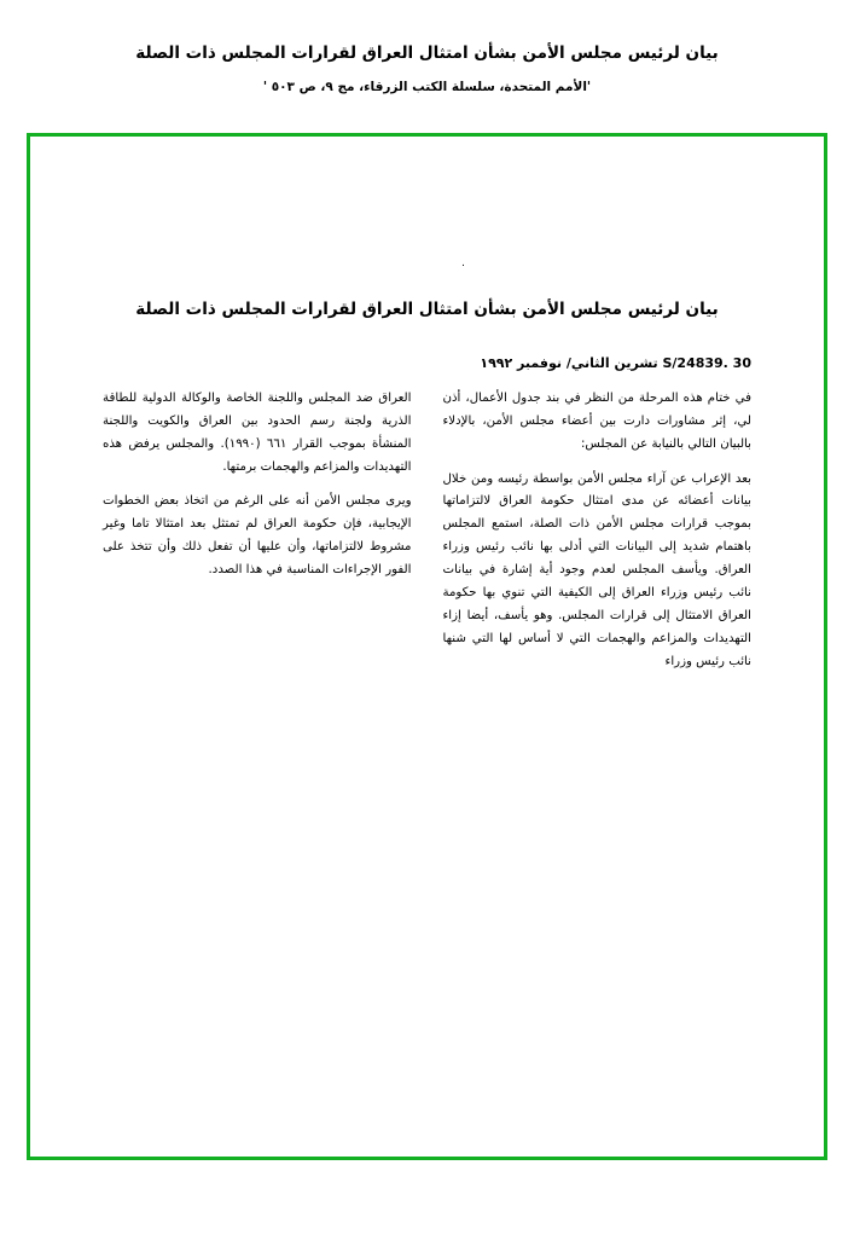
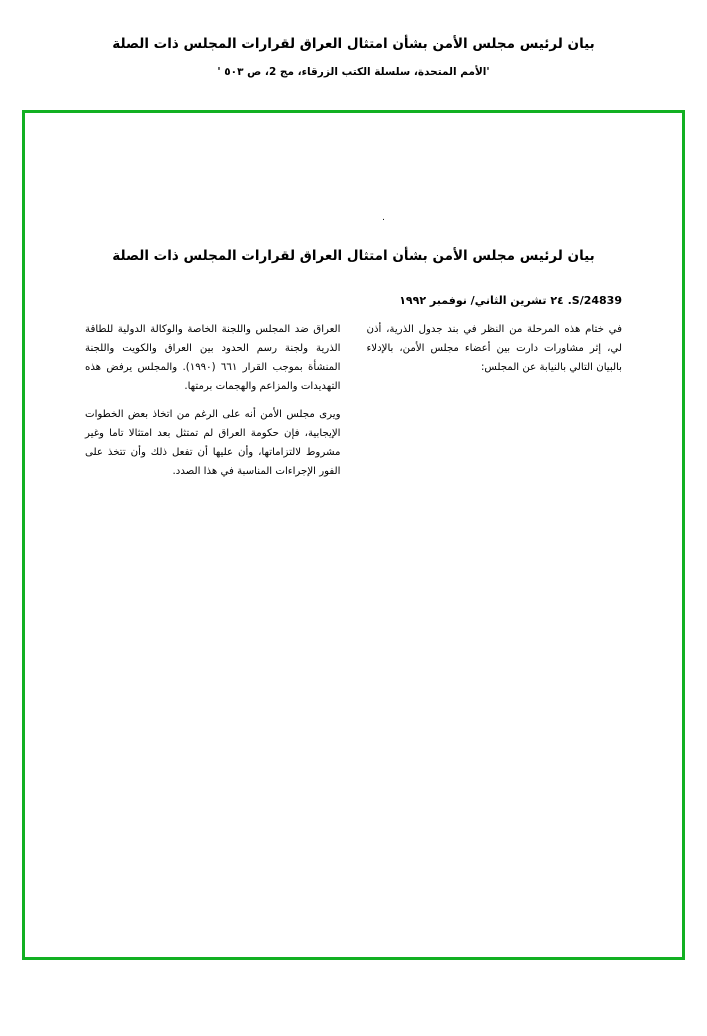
  بيان لرئيس مجلس الأمن بشأن امتثال العراق لقرارات المجلس ذات الصلة
- 'الأمم المتحدة، سلسلة الكتب الزرقاء، مج ٩، ص ٥٠٣ '
+ 'الأمم المتحدة، سلسلة الكتب الزرقاء، مج 2، ص ٥٠٣ '
  .
  بيان لرئيس مجلس الأمن بشأن امتثال العراق لقرارات المجلس ذات الصلة
- S/24839. 30 تشرين الثاني/ نوفمبر ١٩٩٢
+ S/24839. ٢٤ تشرين الثاني/ نوفمبر ١٩٩٢
- في ختام هذه المرحلة من النظر في بند جدول الأعمال، أذن لي، إثر مشاورات دارت بين أعضاء مجلس الأمن، بالإدلاء بالبيان التالي بالنيابة عن المجلس:
+ في ختام هذه المرحلة من النظر في بند جدول الذرية، أذن لي، إثر مشاورات دارت بين أعضاء مجلس الأمن، بالإدلاء بالبيان التالي بالنيابة عن المجلس:
- بعد الإعراب عن آراء مجلس الأمن بواسطة رئيسه ومن خلال بيانات أعضائه عن مدى امتثال حكومة العراق لالتزاماتها بموجب قرارات مجلس الأمن ذات الصلة، استمع المجلس باهتمام شديد إلى البيانات التي أدلى بها نائب رئيس وزراء العراق. ويأسف المجلس لعدم وجود أية إشارة في بيانات نائب رئيس وزراء العراق إلى الكيفية التي تنوي بها حكومة العراق الامتثال إلى قرارات المجلس. وهو يأسف، أيضا إزاء التهديدات والمزاعم والهجمات التي لا أساس لها التي شنها نائب رئيس وزراء
  العراق ضد المجلس واللجنة الخاصة والوكالة الدولية للطاقة الذرية ولجنة رسم الحدود بين العراق والكويت واللجنة المنشأة بموجب القرار ٦٦١ (١٩٩٠). والمجلس يرفض هذه التهديدات والمزاعم والهجمات برمتها.
  ويرى مجلس الأمن أنه على الرغم من اتخاذ بعض الخطوات الإيجابية، فإن حكومة العراق لم تمتثل بعد امتثالا تاما وغير مشروط لالتزاماتها، وأن عليها أن تفعل ذلك وأن تتخذ على الفور الإجراءات المناسبة في هذا الصدد.
